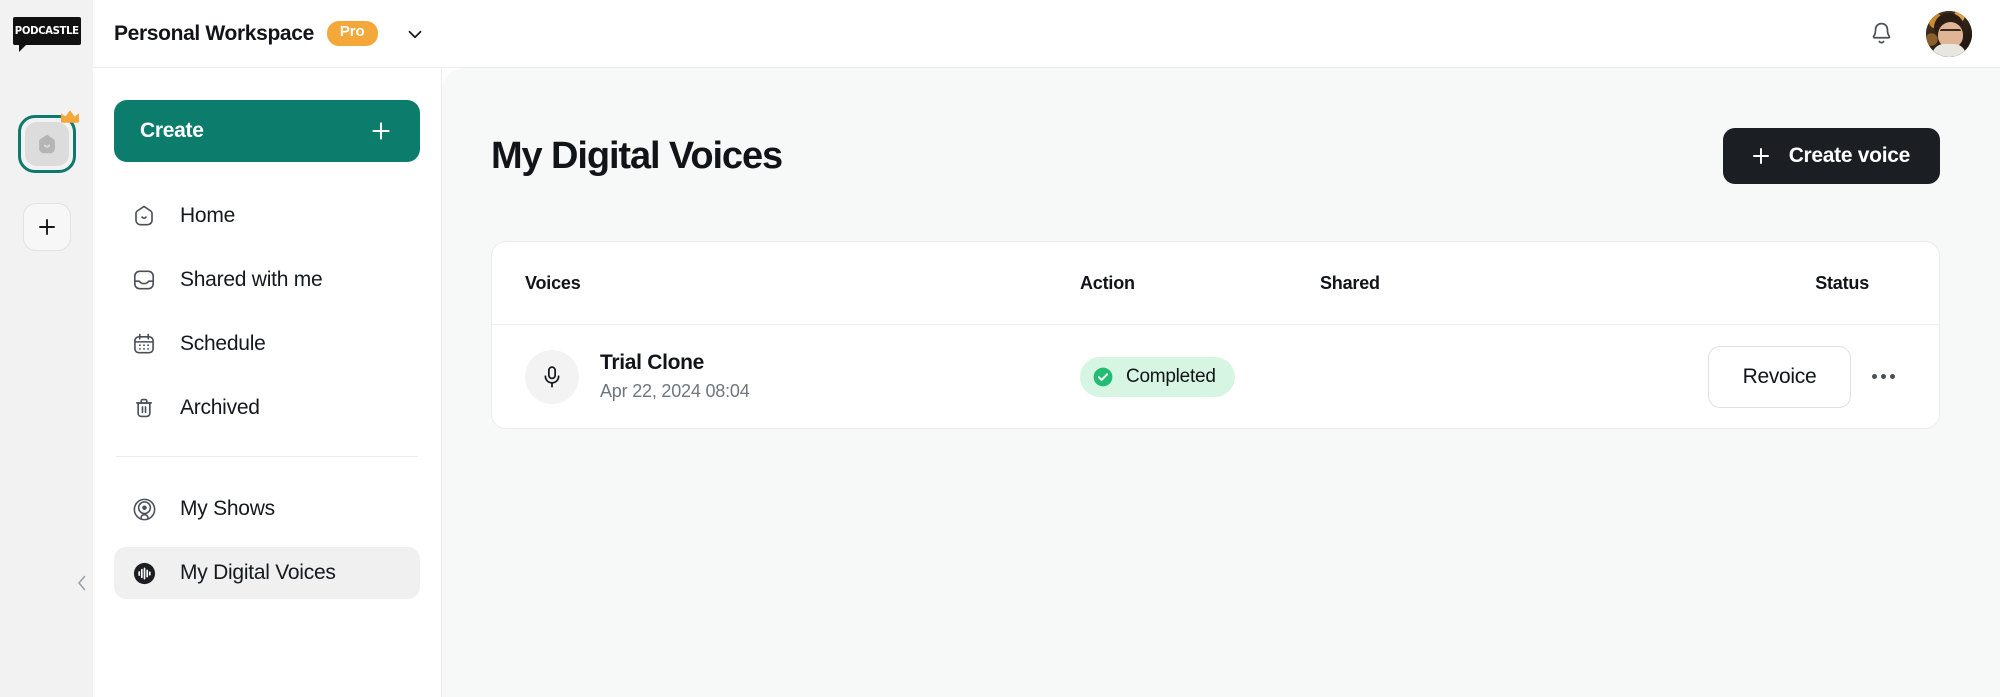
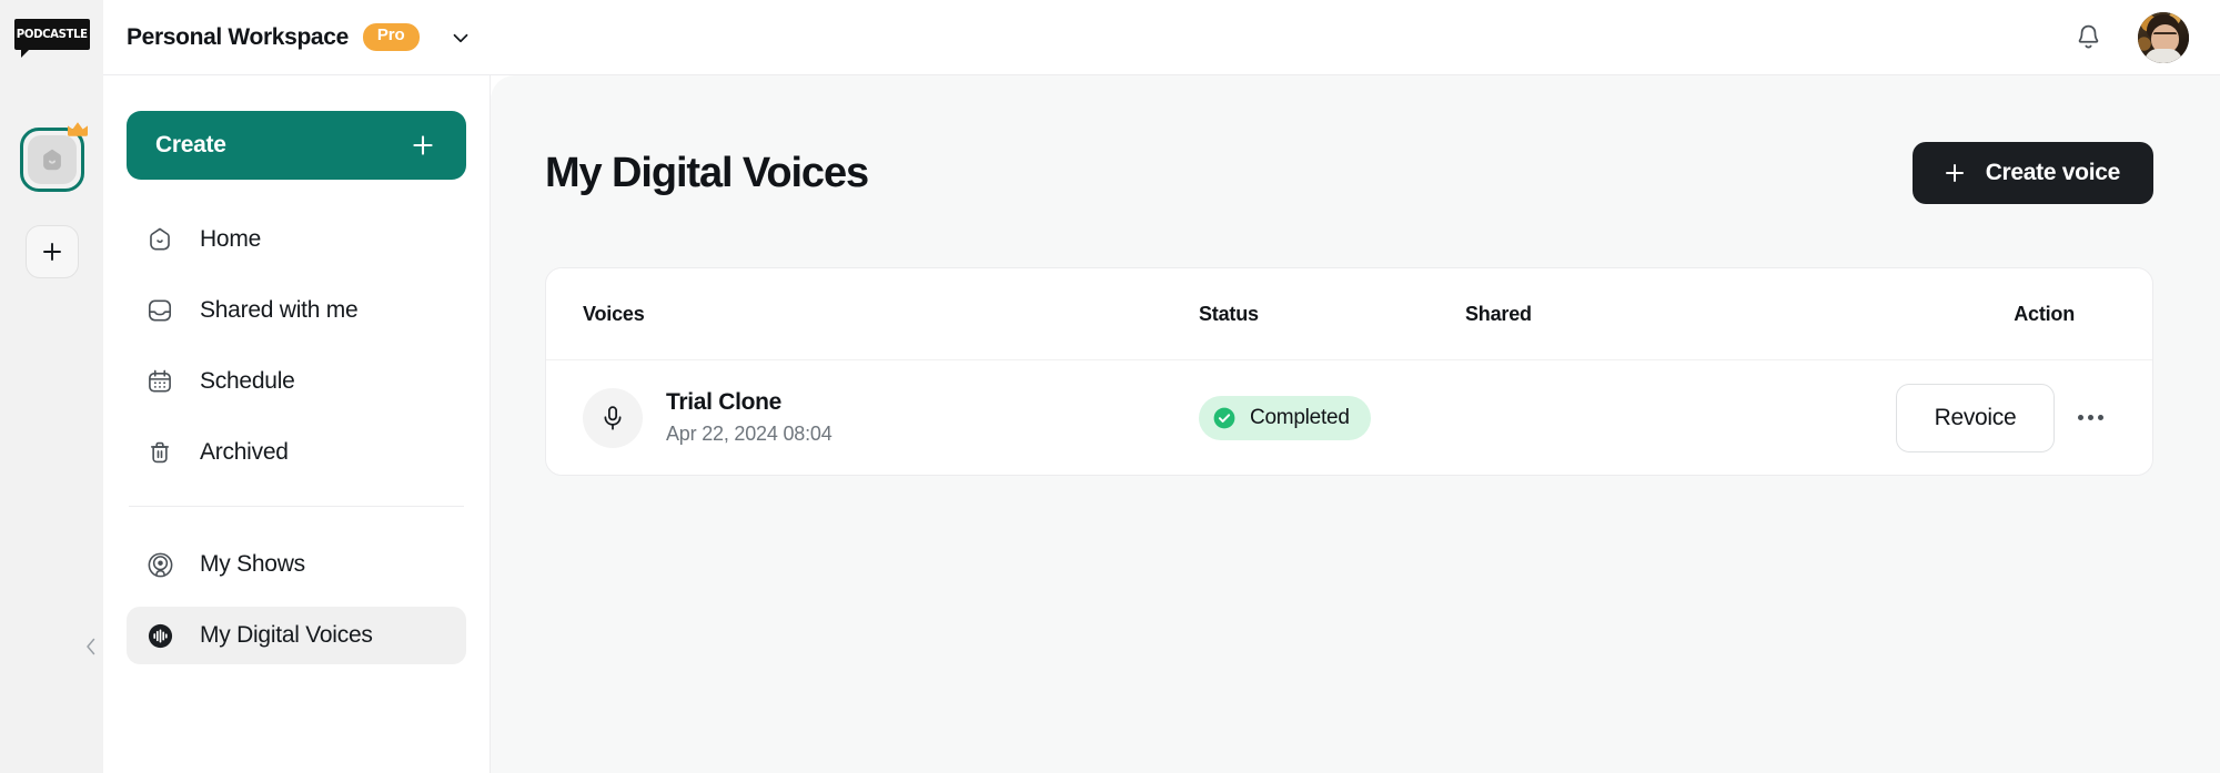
  PODCASTLE
  Personal Workspace
  Pro
  Create
  Home
  Shared with me
  Schedule
  Archived
  My Shows
  My Digital Voices
  My Digital Voices
  Create voice
  Voices
- Action
+ Status
  Shared
- Status
+ Action
  Trial Clone
  Apr 22, 2024 08:04
  Completed
  Revoice
